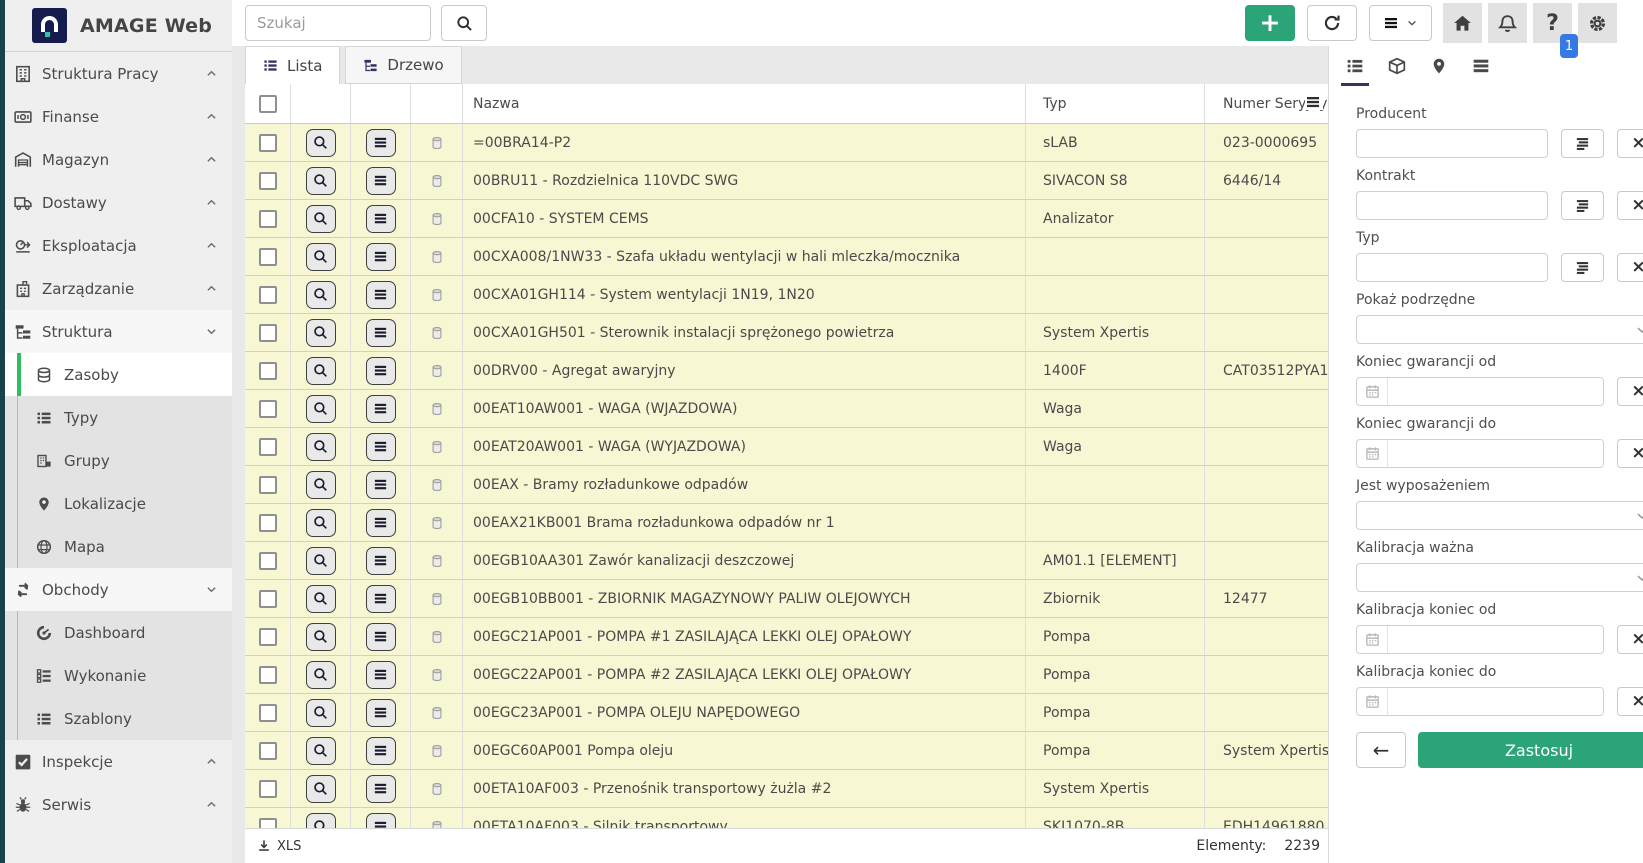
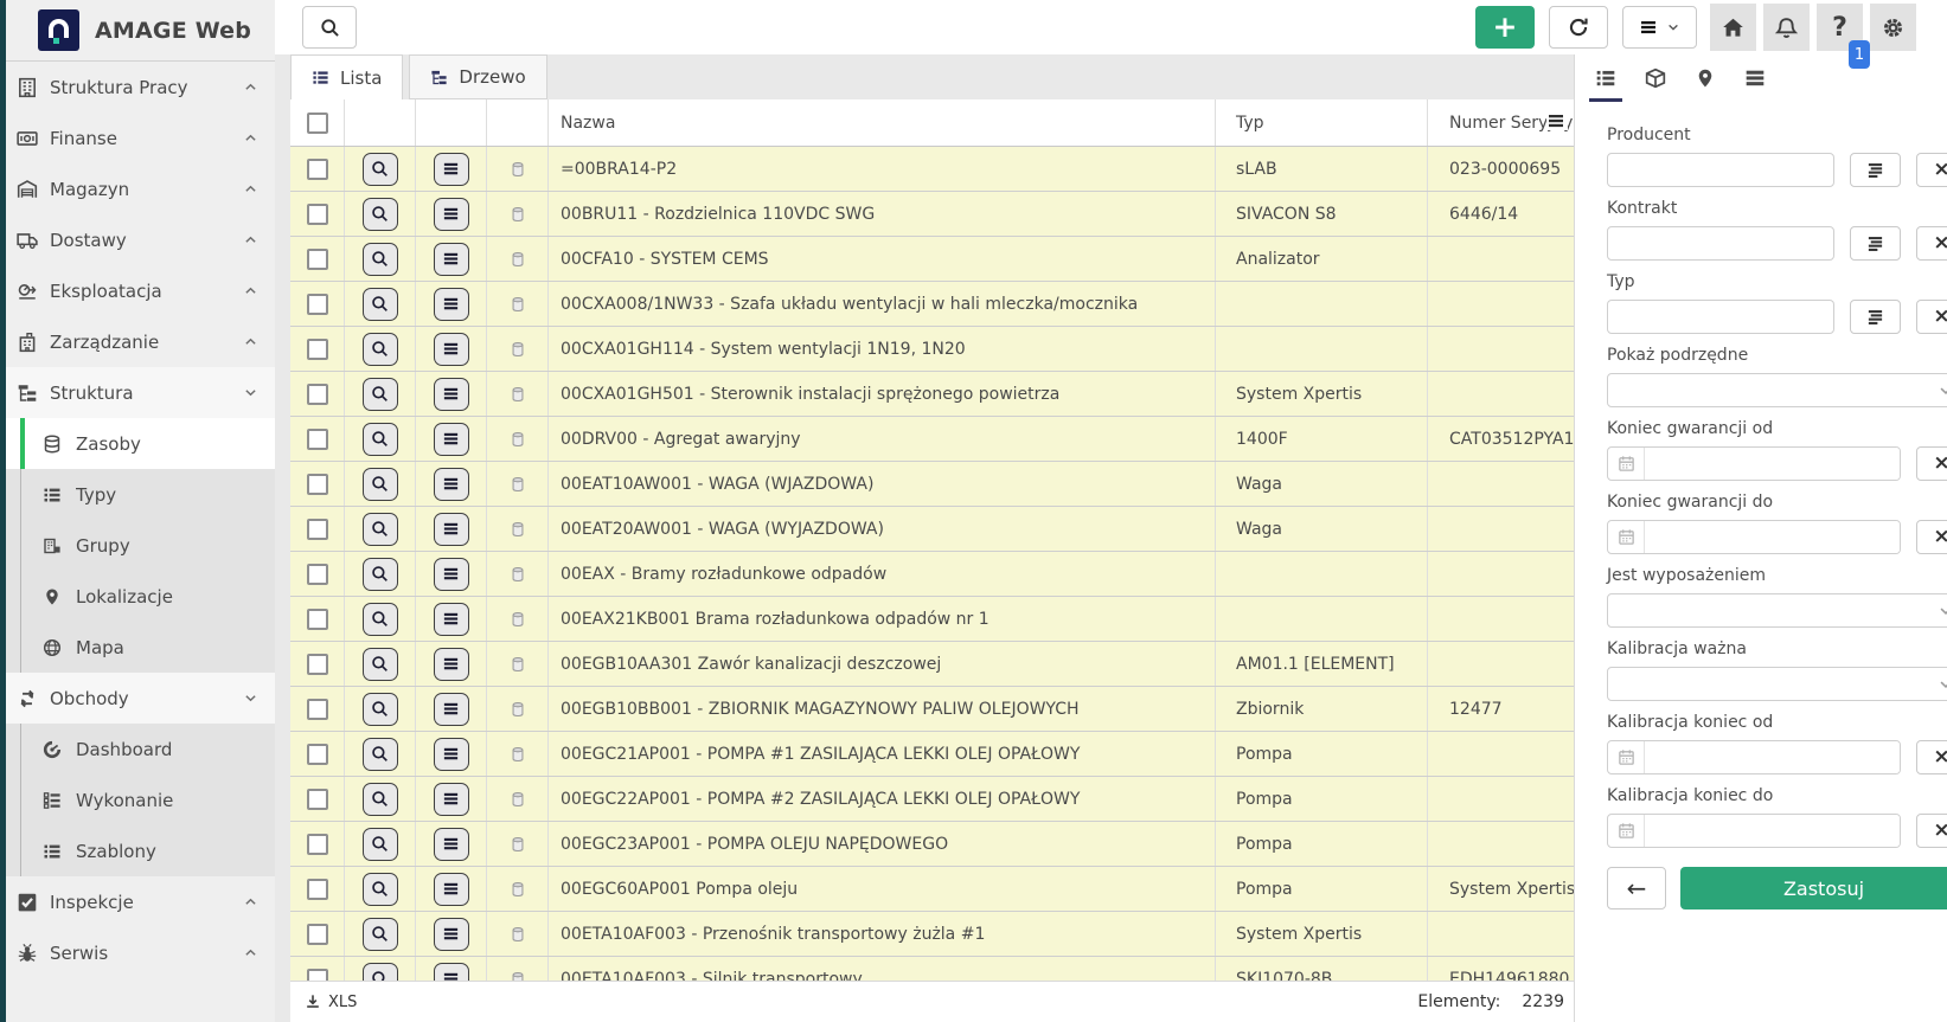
  AMAGE Web
  Struktura Pracy
  Finanse
  Magazyn
  Dostawy
  Eksploatacja
  Zarządzanie
  Struktura
  Zasoby
  Typy
  Grupy
  Lokalizacje
  Mapa
  Obchody
  Dashboard
  Wykonanie
  Szablony
  Inspekcje
  Serwis
- Szukaj
  +
  ?
  1
  Lista
  Drzewo
  Nazwa
  Typ
  Numer Seryy
  =00BRA14-P2
  sLAB
  023-0000695
  00BRU11 - Rozdzielnica 110VDC SWG
  SIVACON S8
  6446/14
  00CFA10 - SYSTEM CEMS
  Analizator
  00CXA008/1NW33 - Szafa układu wentylacji w hali mleczka/mocznika
  00CXA01GH114 - System wentylacji 1N19, 1N20
  00CXA01GH501 - Sterownik instalacji sprężonego powietrza
  System Xpertis
  00DRV00 - Agregat awaryjny
  1400F
  CAT03512PYA1
  00EAT10AW001 - WAGA (WJAZDOWA)
  Waga
  00EAT20AW001 - WAGA (WYJAZDOWA)
  Waga
  00EAX - Bramy rozładunkowe odpadów
  00EAX21KB001 Brama rozładunkowa odpadów nr 1
  00EGB10AA301 Zawór kanalizacji deszczowej
  AM01.1 [ELEMENT]
  00EGB10BB001 - ZBIORNIK MAGAZYNOWY PALIW OLEJOWYCH
  Zbiornik
  12477
  00EGC21AP001 - POMPA #1 ZASILAJĄCA LEKKI OLEJ OPAŁOWY
  Pompa
  00EGC22AP001 - POMPA #2 ZASILAJĄCA LEKKI OLEJ OPAŁOWY
  Pompa
  00EGC23AP001 - POMPA OLEJU NAPĘDOWEGO
  Pompa
  00EGC60AP001 Pompa oleju
  Pompa
  System Xpertis
- 00ETA10AF003 - Przenośnik transportowy żużla #2
+ 00ETA10AF003 - Przenośnik transportowy żużla #1
  System Xpertis
  00ETA10AF003 - Silnik transportowy
  SKI1070-8B
  EDH14961880
  XLS
  Elementy: 2239
  Producent
  ×
  Kontrakt
  ×
  Typ
  ×
  Pokaż podrzędne
  Koniec gwarancji od
  ×
  Koniec gwarancji do
  ×
  Jest wyposażeniem
  Kalibracja ważna
  Kalibracja koniec od
  ×
  Kalibracja koniec do
  ×
  ←
  Zastosuj
